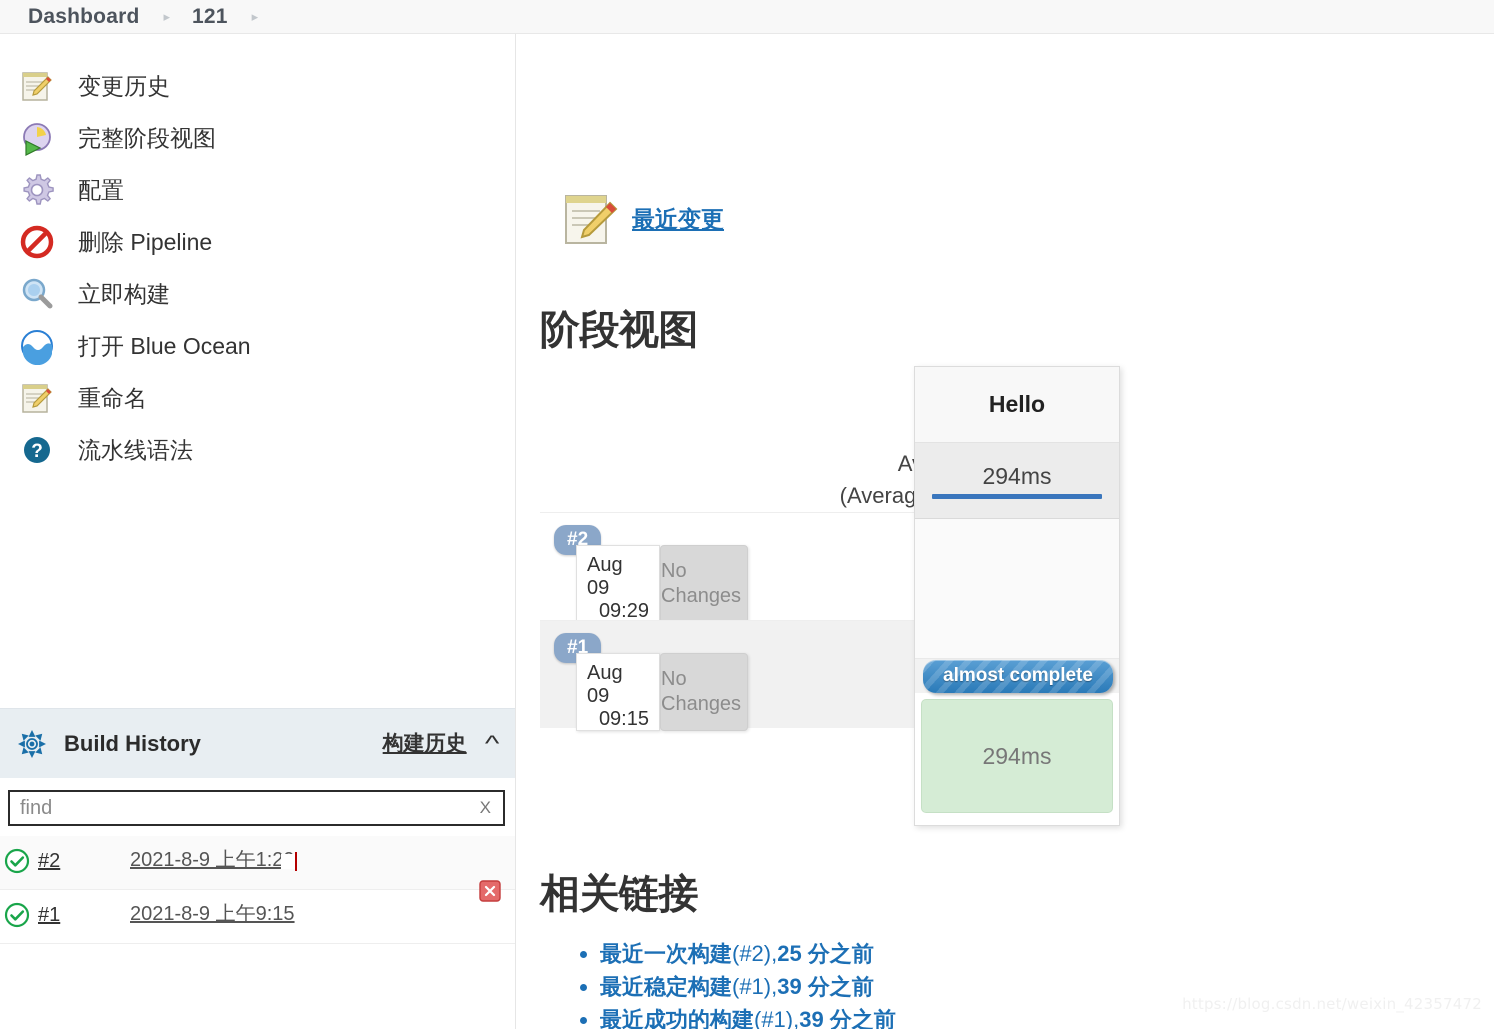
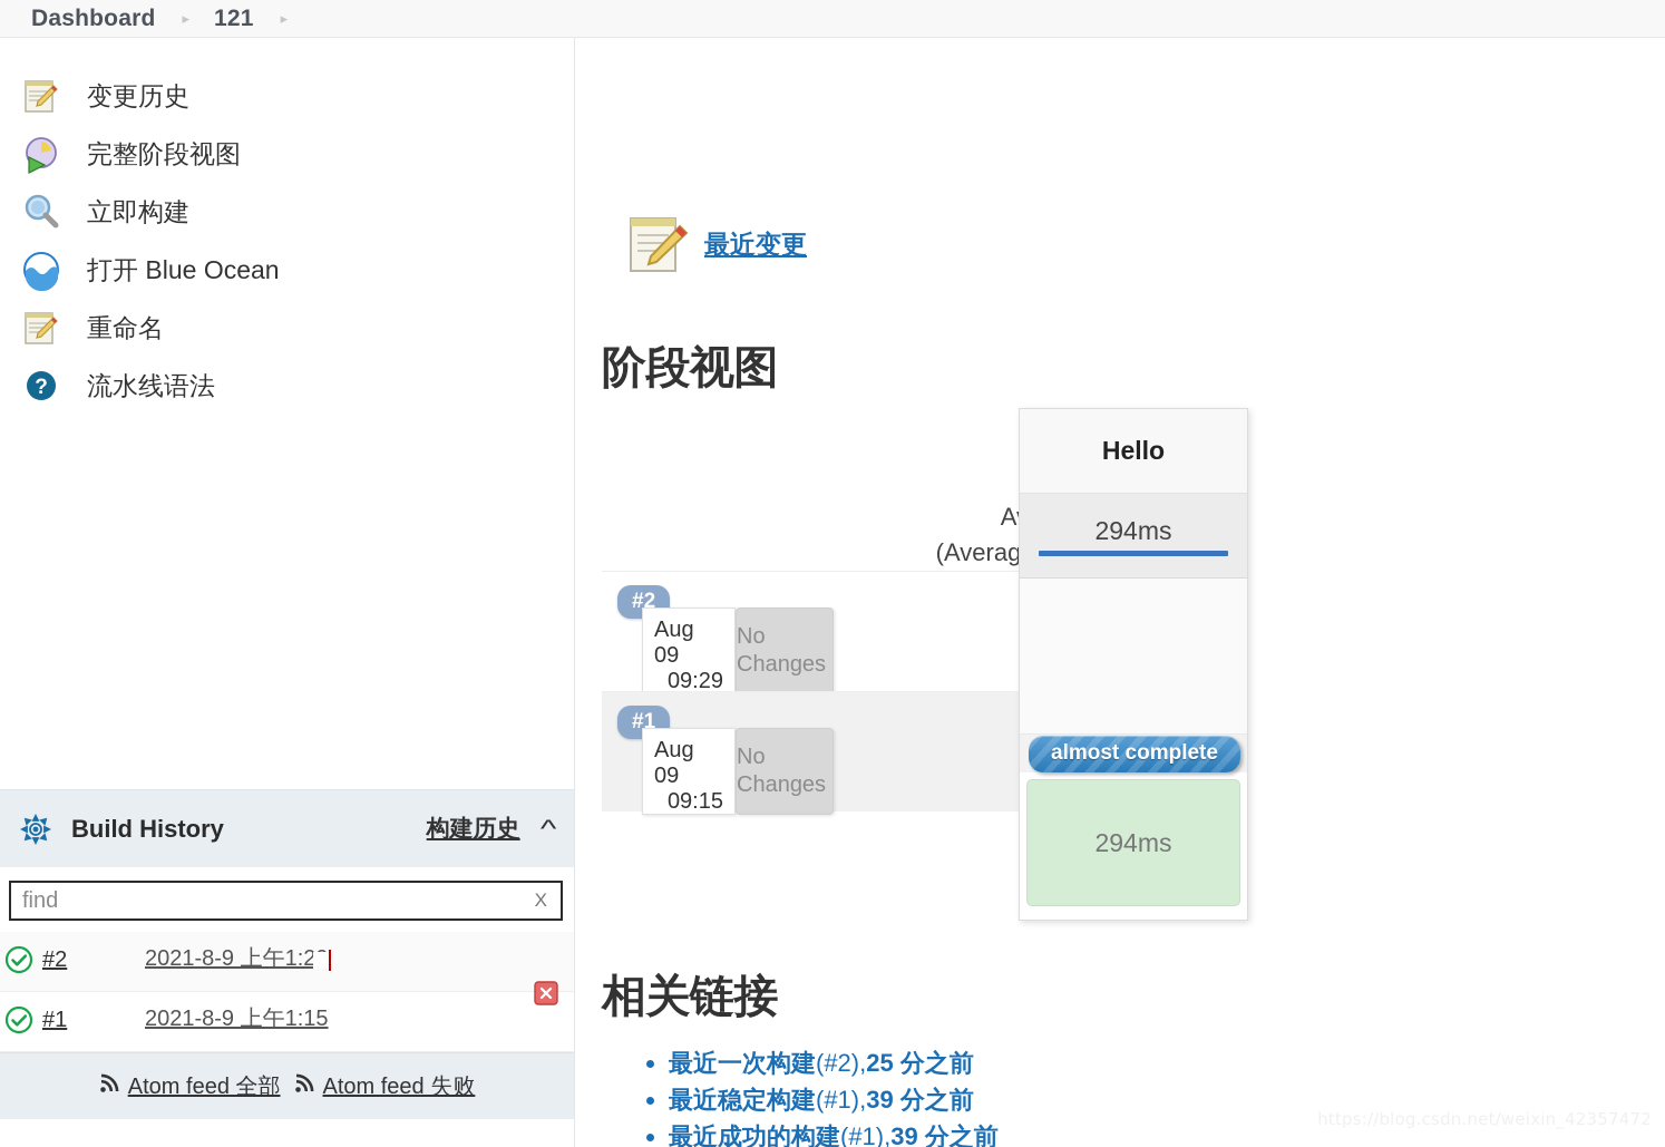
  Dashboard
  ▸
  121
  ▸
  变更历史
  完整阶段视图
- 配置
- 删除 Pipeline
  立即构建
  打开 Blue Ocean
  重命名
  ?
  流水线语法
  Build History
  构建历史
  ^
  find
  X
  #2
  2021-8-9 上午1:2
  #1
- 2021-8-9 上午9:15
+ 2021-8-9 上午1:15
+ Atom feed 全部
+ Atom feed 失败
  最近变更
  阶段视图
  #2
  Aug 09
  09:29
  No Changes
  #1
  Aug 09
  09:15
  No Changes
  相关链接
  最近一次构建(#2),25 分之前
  最近稳定构建(#1),39 分之前
  最近成功的构建(#1),39 分之前
  Hello
  294ms
  almost complete
  294ms
